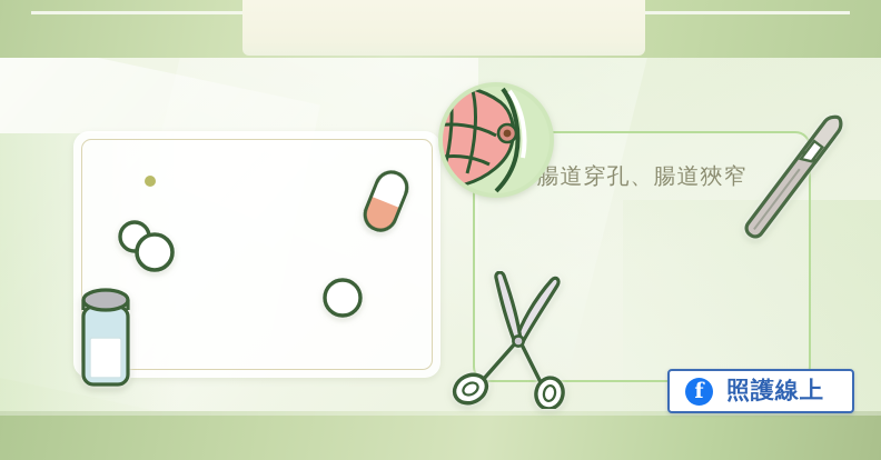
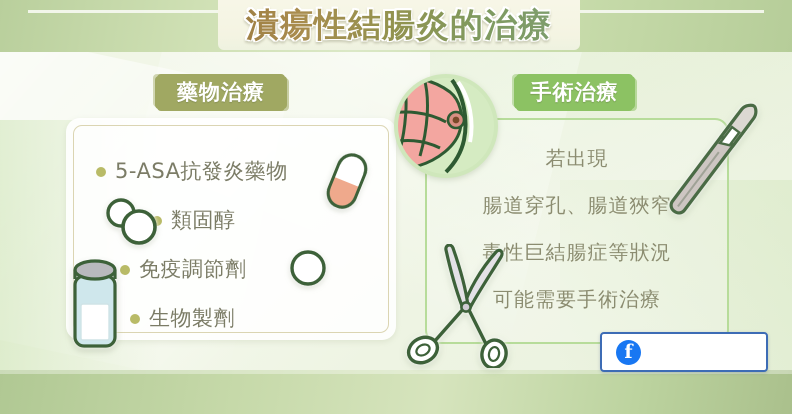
+ 潰瘍性結腸炎的治療
+ 藥物治療
+ 5-ASA抗發炎藥物
+ 類固醇
+ 免疫調節劑
+ 生物製劑
+ 手術治療
+ 若出現
  腸道穿孔、腸道狹窄
+ 毒性巨結腸症等狀況
+ 可能需要手術治療
  f
- 照護線上
